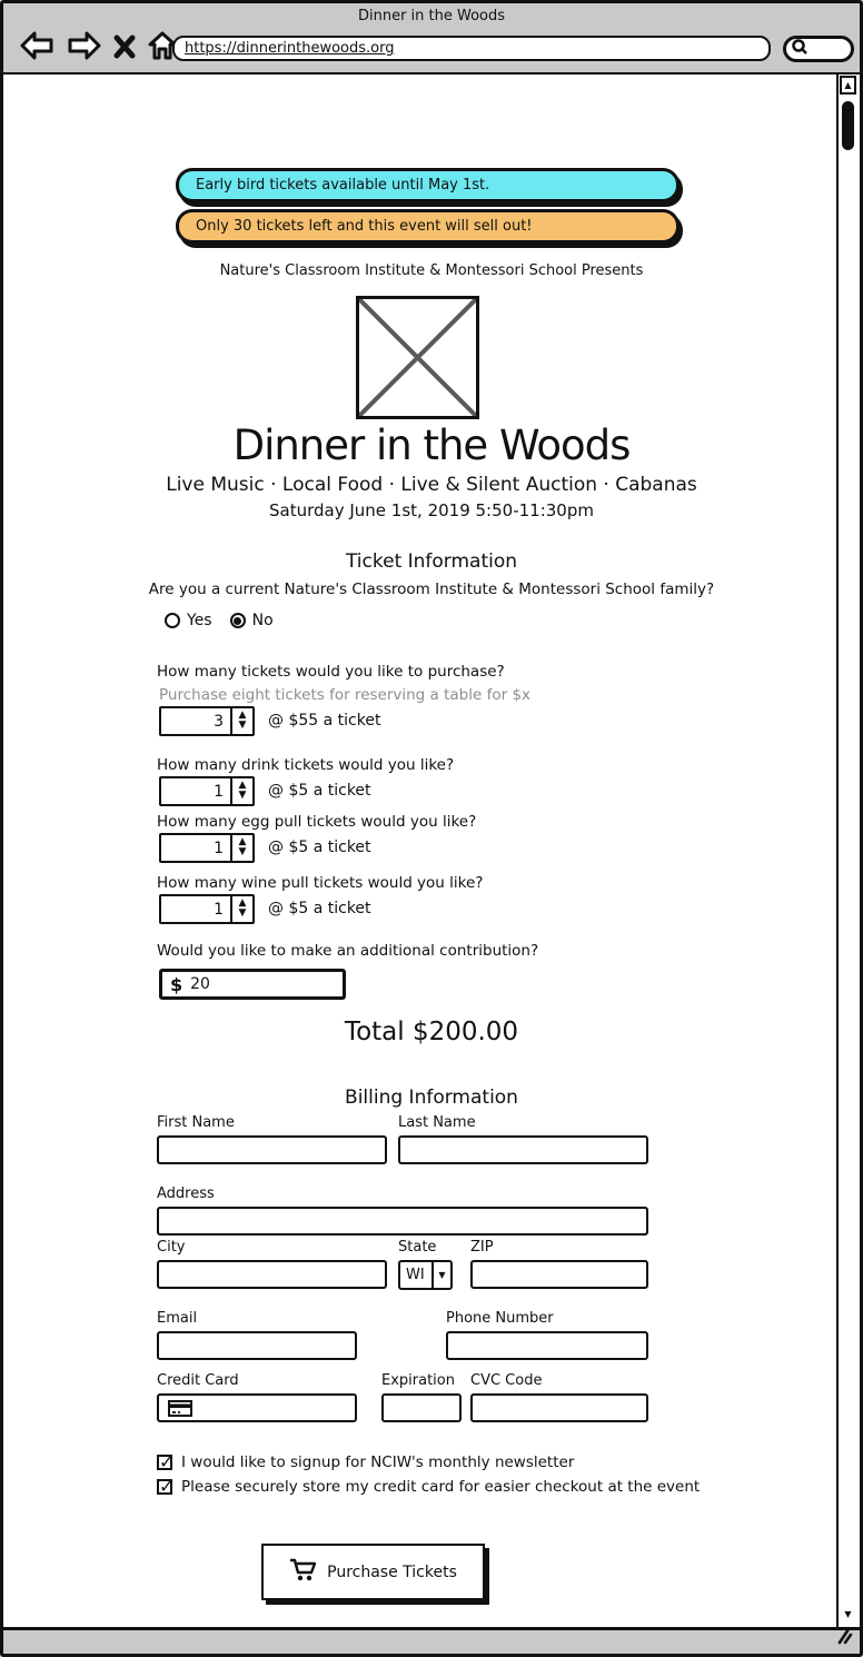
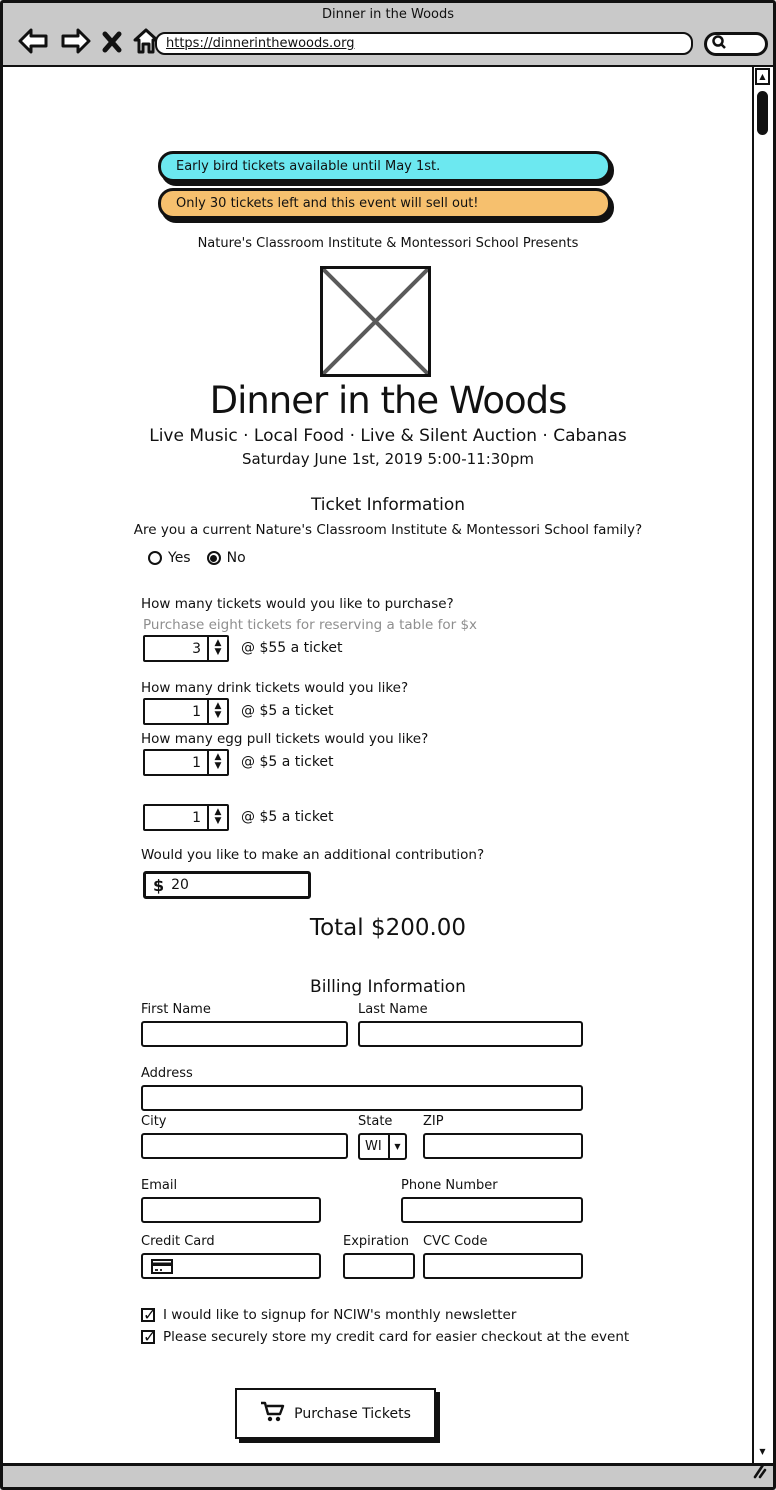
  Dinner in the Woods
  https://dinnerinthewoods.org
  Early bird tickets available until May 1st.
  Only 30 tickets left and this event will sell out!
  Nature's Classroom Institute & Montessori School Presents
  Dinner in the Woods
  Live Music · Local Food · Live & Silent Auction · Cabanas
- Saturday June 1st, 2019 5:50-11:30pm
+ Saturday June 1st, 2019 5:00-11:30pm
  Ticket Information
  Are you a current Nature's Classroom Institute & Montessori School family?
  Yes
  No
  How many tickets would you like to purchase?
  Purchase eight tickets for reserving a table for $x
  3
  @ $55 a ticket
  How many drink tickets would you like?
  1
  @ $5 a ticket
  How many egg pull tickets would you like?
  1
  @ $5 a ticket
- How many wine pull tickets would you like?
  1
  @ $5 a ticket
  Would you like to make an additional contribution?
  $
  20
  Total $200.00
  Billing Information
  First Name
  Last Name
  Address
  City
  State
  ZIP
  WI
  Email
  Phone Number
  Credit Card
  Expiration
  CVC Code
  I would like to signup for NCIW's monthly newsletter
  Please securely store my credit card for easier checkout at the event
  Purchase Tickets
